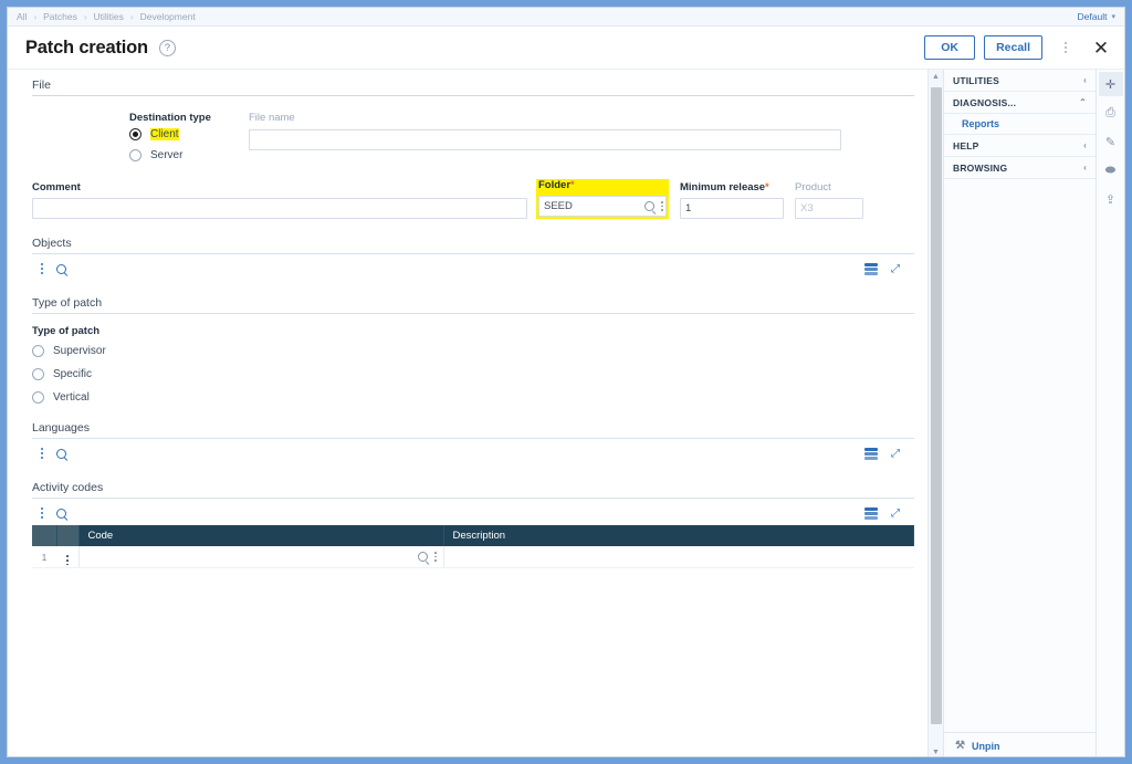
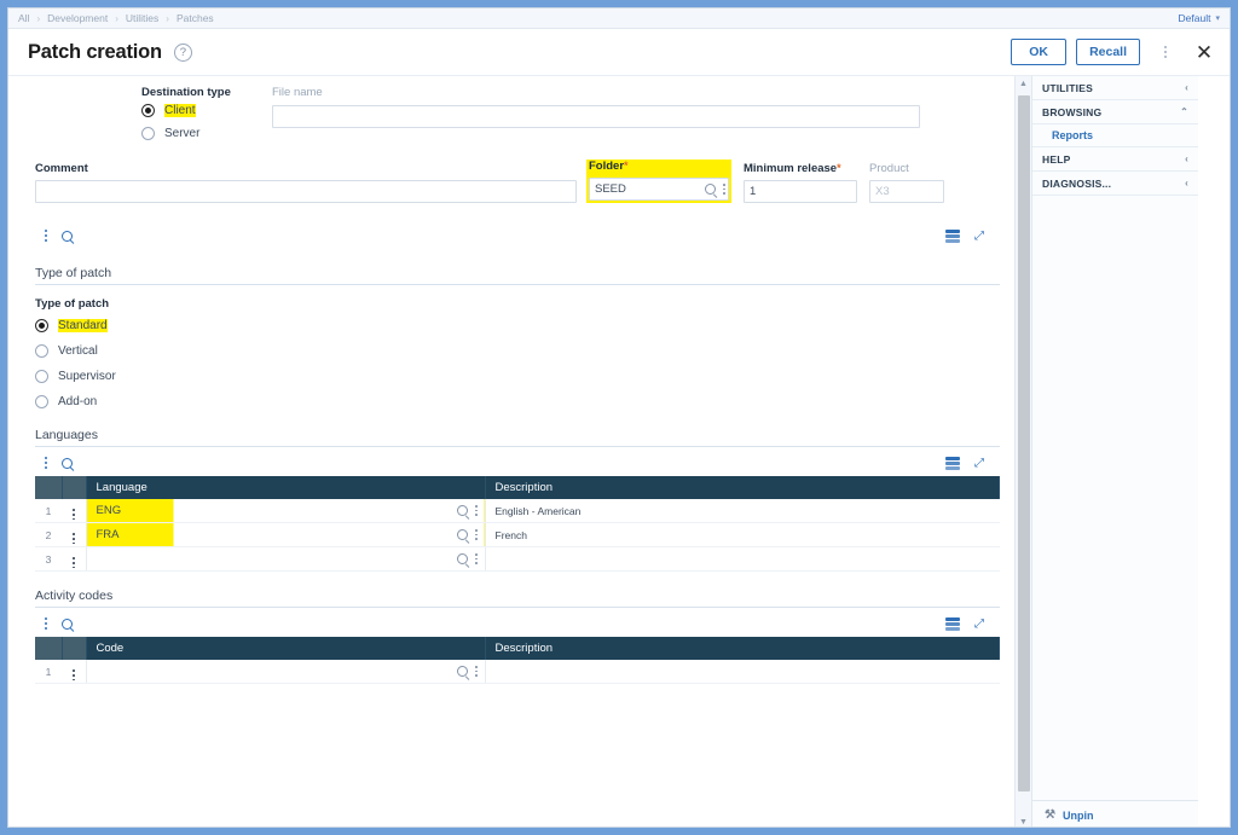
  All
  ›
- Patches
+ Development
  ›
  Utilities
  ›
- Development
+ Patches
  Default
  Patch creation
  ?
  OK
  Recall
  ✕
- File
  Destination type
  Client
  Server
  File name
  Comment
  Folder*
  SEED
  Minimum release*
  1
  Product
  X3
- Objects
  ⤢
  Type of patch
  Type of patch
+ Standard
- Supervisor
+ Vertical
- Specific
- Vertical
+ Supervisor
+ Add-on
  Languages
  ⤢
+ 		Language	Description
+ 1		ENG	English - American
+ 2		FRA	French
+ 3
  Activity codes
  ⤢
  		Code	Description
  1
  UTILITIES
  ‹
- DIAGNOSIS...
+ BROWSING
  ⌃
  Reports
  HELP
  ‹
- BROWSING
+ DIAGNOSIS...
  ‹
  ⚒
  Unpin
- ✛
- ⎙
- ✎
- ⬬
- ⇪
